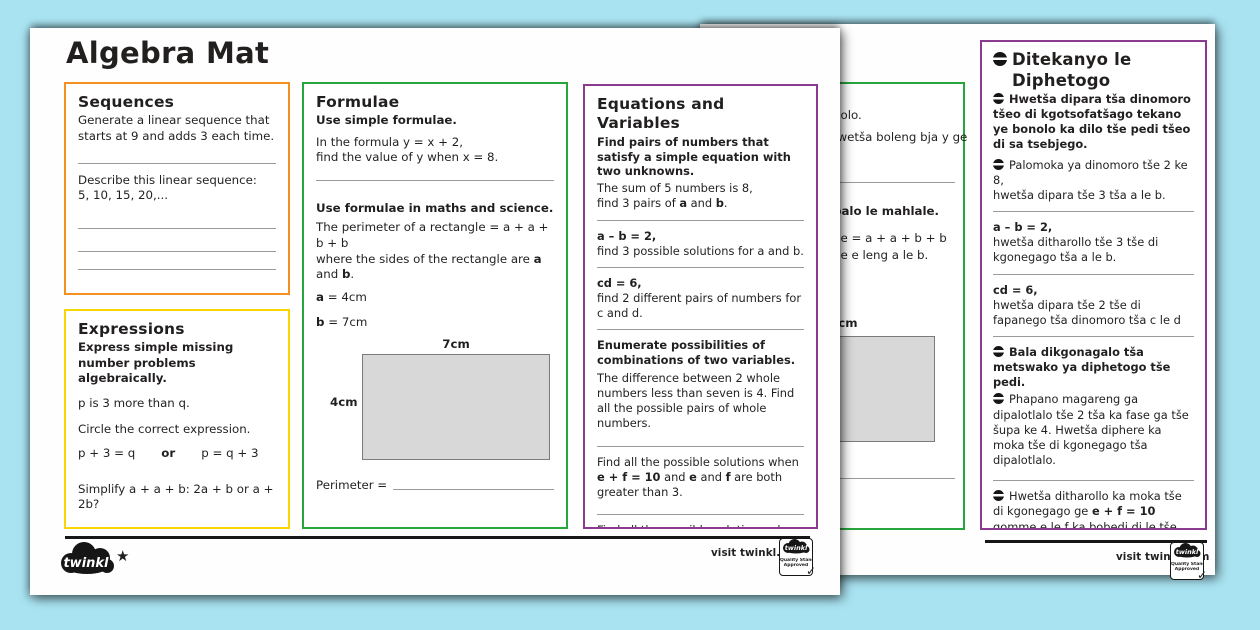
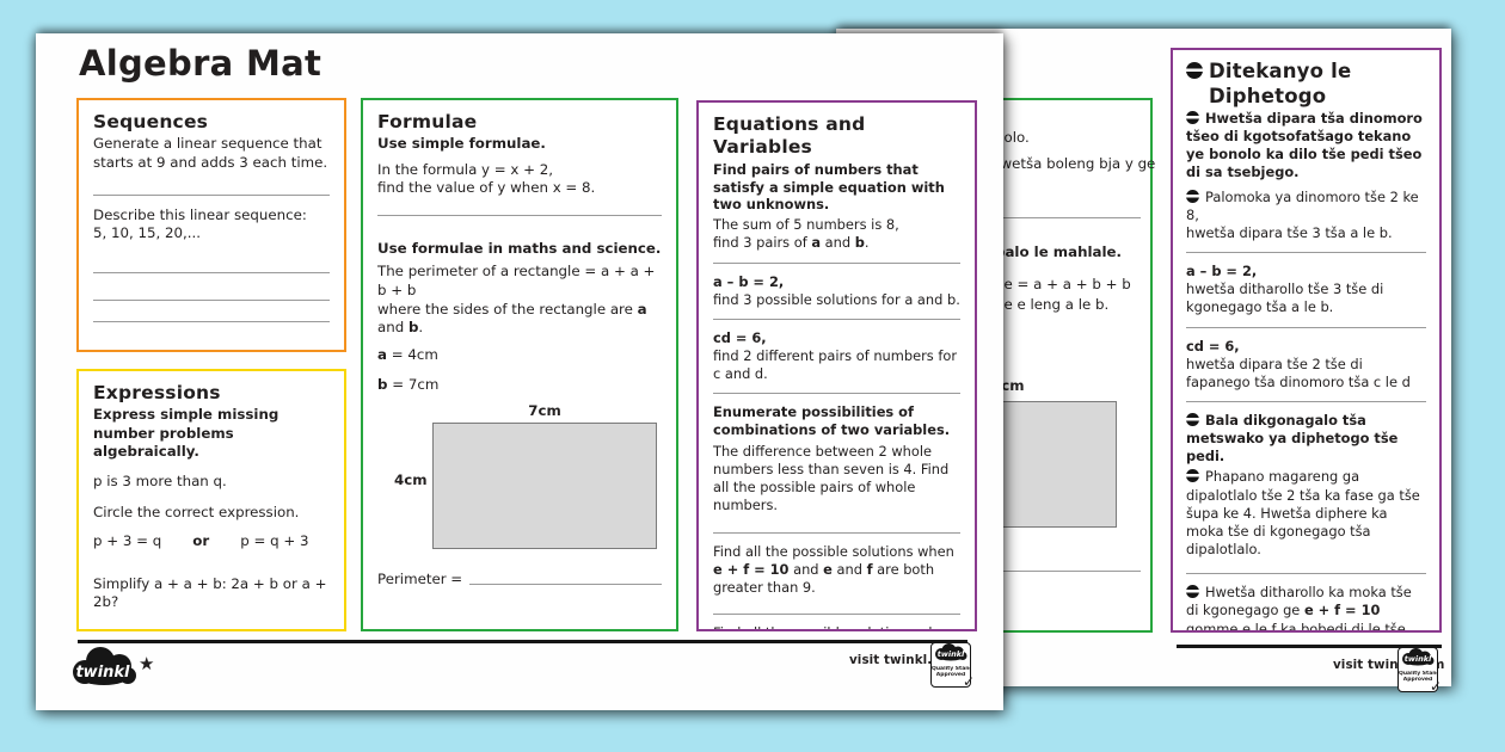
  olo.
  wetša boleng bja y ge
  alo le mahlale.
  e = a + a + b + b
  e e leng a le b.
  Ditekanyo le Diphetogo
  Hwetša dipara tša dinomoro tšeo di kgotsofatšago tekano ye bonolo ka dilo tše pedi tšeo di sa tsebjego.
  Palomoka ya dinomoro tše 2 ke 8,
  hwetša dipara tše 3 tša a le b.
  a – b = 2,
  hwetša ditharollo tše 3 tše di kgonegago tša a le b.
  cd = 6,
  hwetša dipara tše 2 tše di fapanego tša dinomoro tša c le d
  Bala dikgonagalo tša metswako ya diphetogo tše pedi.
  Phapano magareng ga dipalotlalo tše 2 tša ka fase ga tše šupa ke 4. Hwetša diphere ka moka tše di kgonegago tša dipalotlalo.
  Hwetša ditharollo ka moka tše di kgonegago ge e + f = 10 gomme e le f ka bobedi di le tše
  twinkl
  ✓
  Algebra Mat
  Sequences
  Generate a linear sequence that starts at 9 and adds 3 each time.
  Describe this linear sequence:
  5, 10, 15, 20,...
  Expressions
  Express simple missing number problems algebraically.
  p is 3 more than q.
  Circle the correct expression.
  p + 3 = q
  or
  p = q + 3
  Simplify a + a + b: 2a + b or a + 2b?
  Formulae
  Use simple formulae.
  In the formula y = x + 2,
  find the value of y when x = 8.
  Use formulae in maths and science.
  The perimeter of a rectangle = a + a + b + b
  where the sides of the rectangle are a and b.
  a = 4cm
  b = 7cm
  7cm
  4cm
  Perimeter =
  Equations and Variables
  Find pairs of numbers that satisfy a simple equation with two unknowns.
  The sum of 5 numbers is 8,
  find 3 pairs of a and b.
  a – b = 2,
  find 3 possible solutions for a and b.
  cd = 6,
  find 2 different pairs of numbers for c and d.
  Enumerate possibilities of combinations of two variables.
  The difference between 2 whole numbers less than seven is 4. Find all the possible pairs of whole numbers.
- Find all the possible solutions when e + f = 10 and e and f are both greater than 3.
+ Find all the possible solutions when e + f = 10 and e and f are both greater than 9.
  twinkl
  ★
  visit twinkl
  twinkl
  ✓
